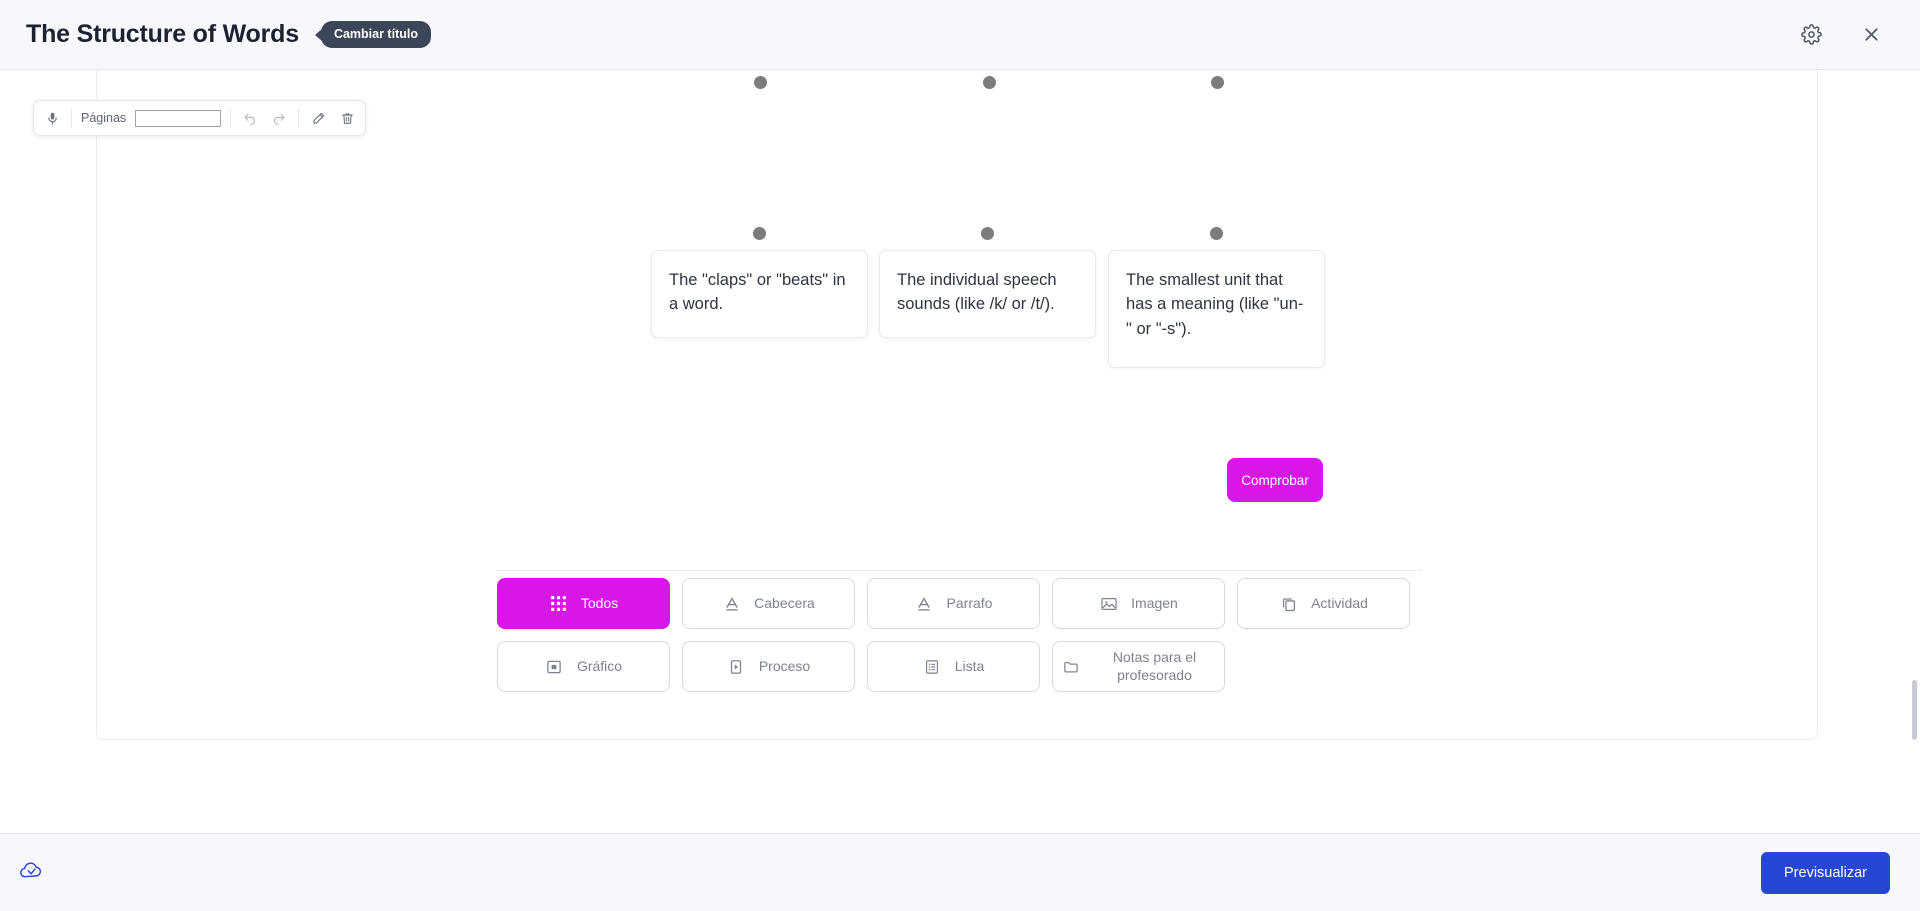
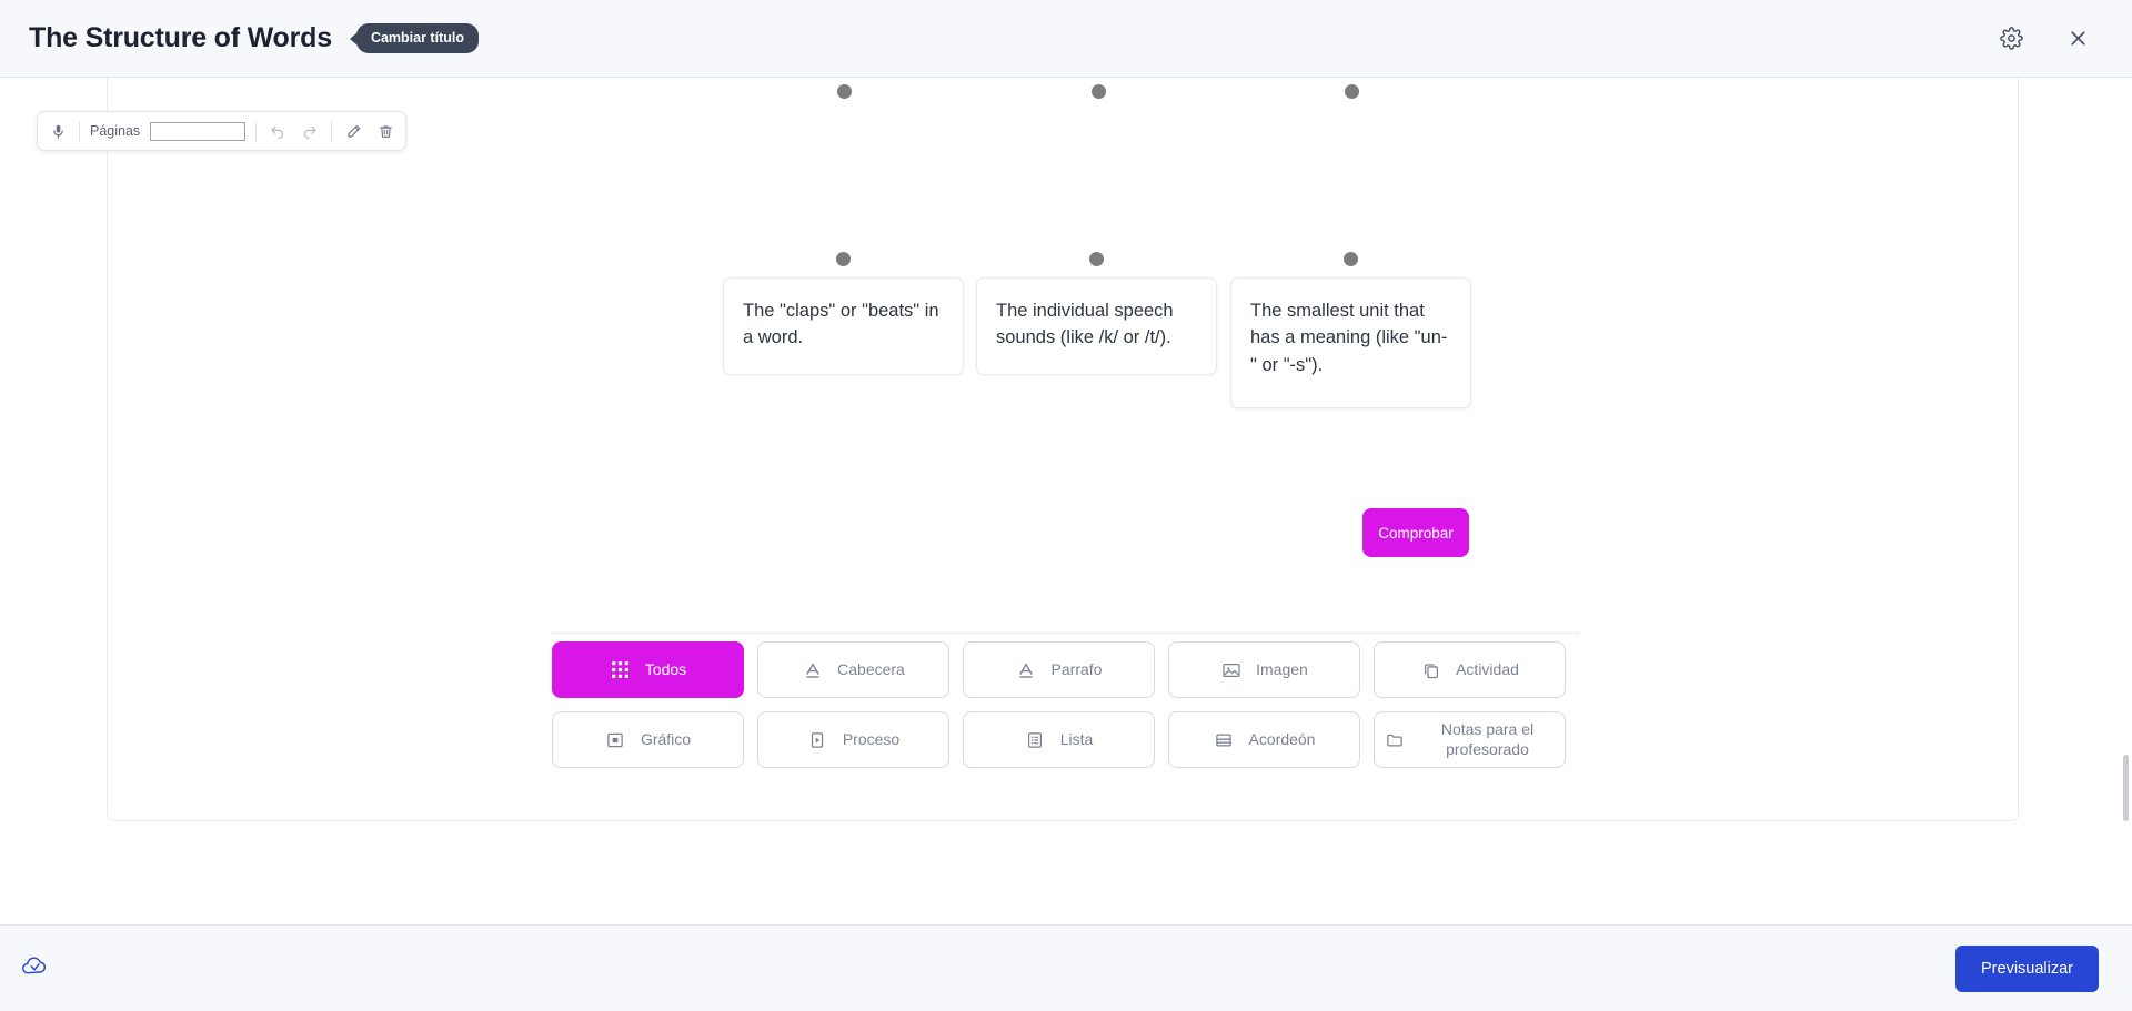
  The Structure of Words
  Cambiar título
  The "claps" or "beats" in a word.
  The individual speech sounds (like /k/ or /t/).
  The smallest unit that has a meaning (like "un-" or "-s").
  Comprobar
  Todos
  Cabecera
  Parrafo
  Imagen
  Actividad
  Gráfico
  Proceso
  Lista
+ Acordeón
  Notas para el profesorado
  Páginas
  Previsualizar
